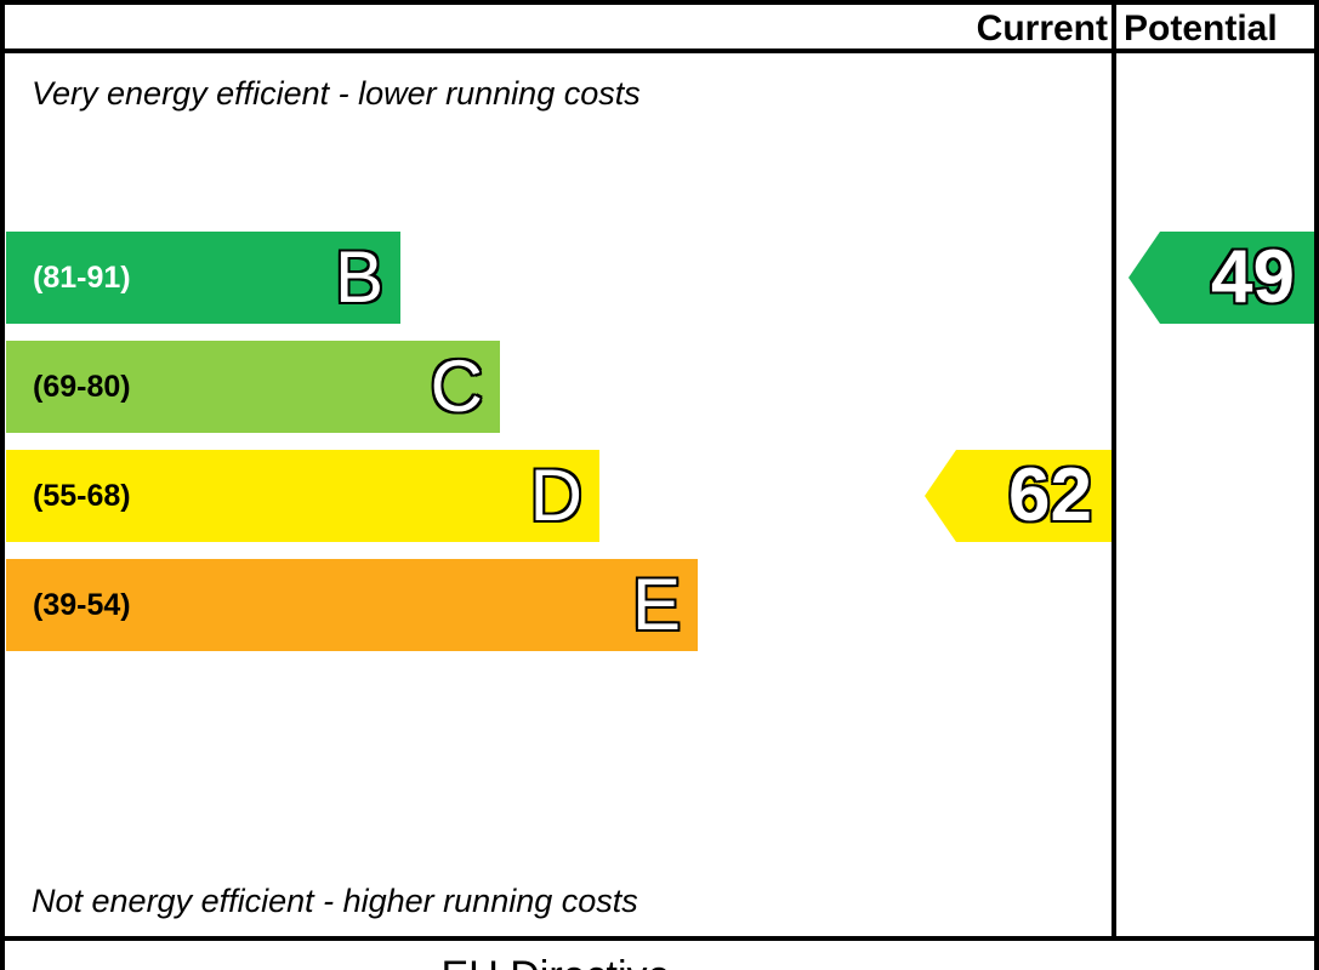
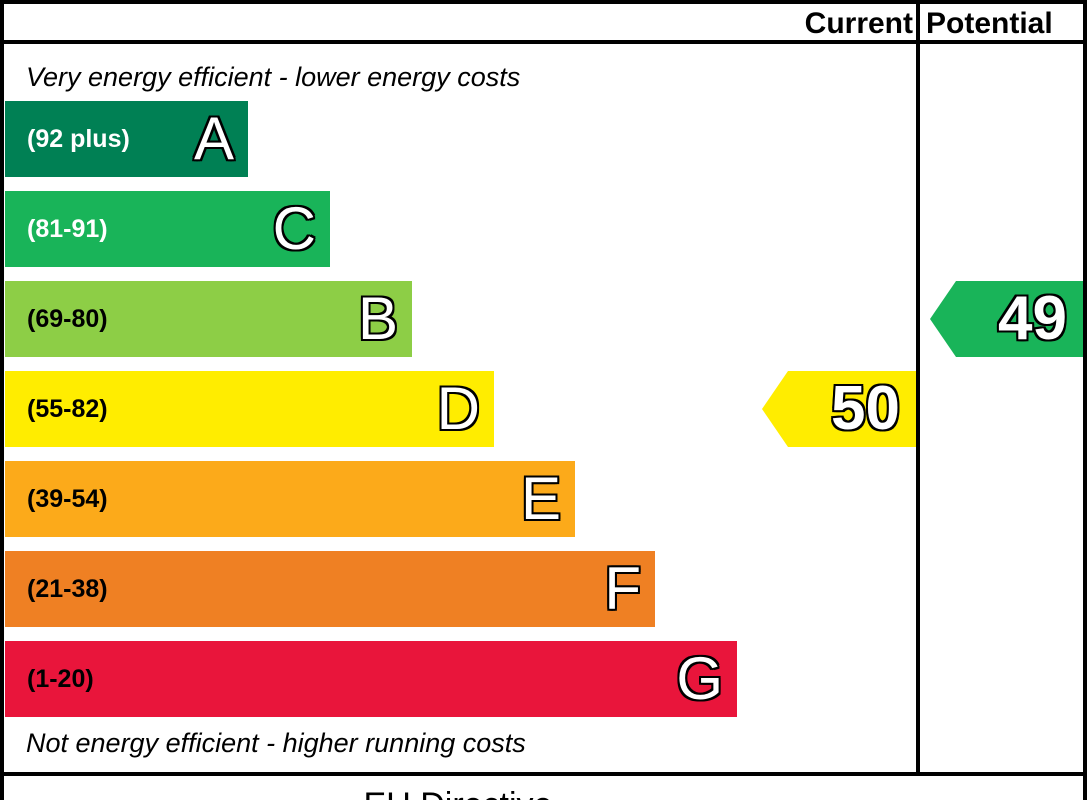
  Current
  Potential
- Very energy efficient - lower running costs
+ Very energy efficient - lower energy costs
+ (92 plus)
+ A
  (81-91)
- B
+ C
  (69-80)
- C
+ B
- (55-68)
+ (55-82)
  D
  (39-54)
  E
+ (21-38)
+ F
+ (1-20)
+ G
- 62
+ 50
  49
  Not energy efficient - higher running costs
